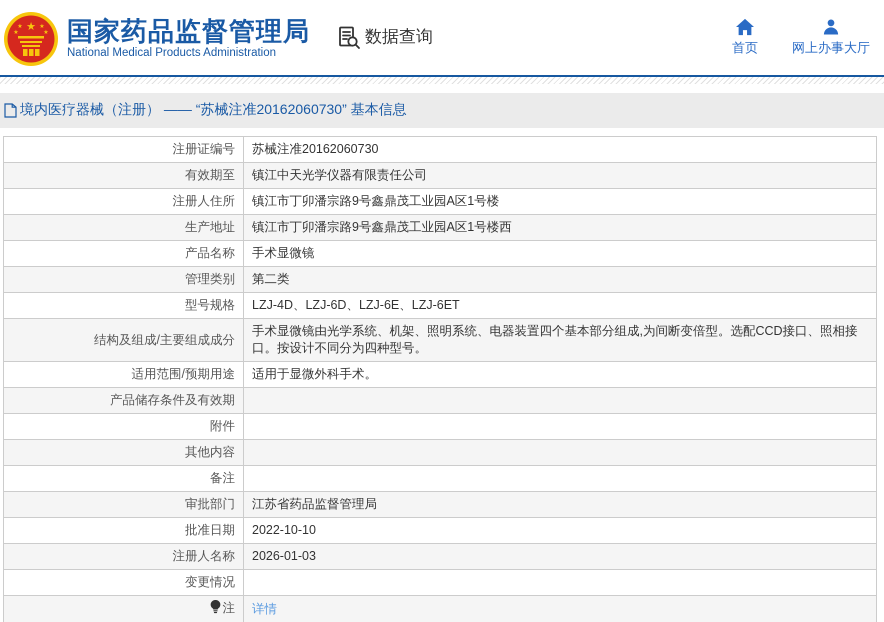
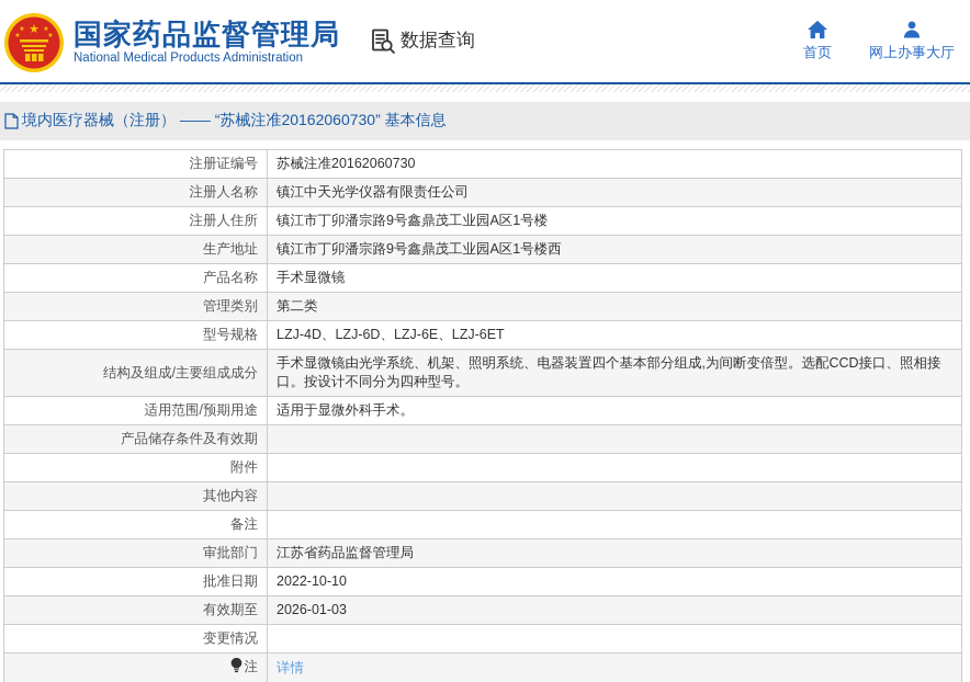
  ★
  国家药品监督管理局
  National Medical Products Administration
  数据查询
  首页
  网上办事大厅
  境内医疗器械（注册） —— “苏械注准20162060730” 基本信息
  注册证编号	苏械注准20162060730
- 有效期至	镇江中天光学仪器有限责任公司
+ 注册人名称	镇江中天光学仪器有限责任公司
  注册人住所	镇江市丁卯潘宗路9号鑫鼎茂工业园A区1号楼
  生产地址	镇江市丁卯潘宗路9号鑫鼎茂工业园A区1号楼西
  产品名称	手术显微镜
  管理类别	第二类
  型号规格	LZJ-4D、LZJ-6D、LZJ-6E、LZJ-6ET
  结构及组成/主要组成成分	手术显微镜由光学系统、机架、照明系统、电器装置四个基本部分组成,为间断变倍型。选配CCD接口、照相接口。按设计不同分为四种型号。
  适用范围/预期用途	适用于显微外科手术。
  产品储存条件及有效期
  附件
  其他内容
  备注
  审批部门	江苏省药品监督管理局
  批准日期	2022-10-10
- 注册人名称	2026-01-03
+ 有效期至	2026-01-03
  变更情况
  注	详情
